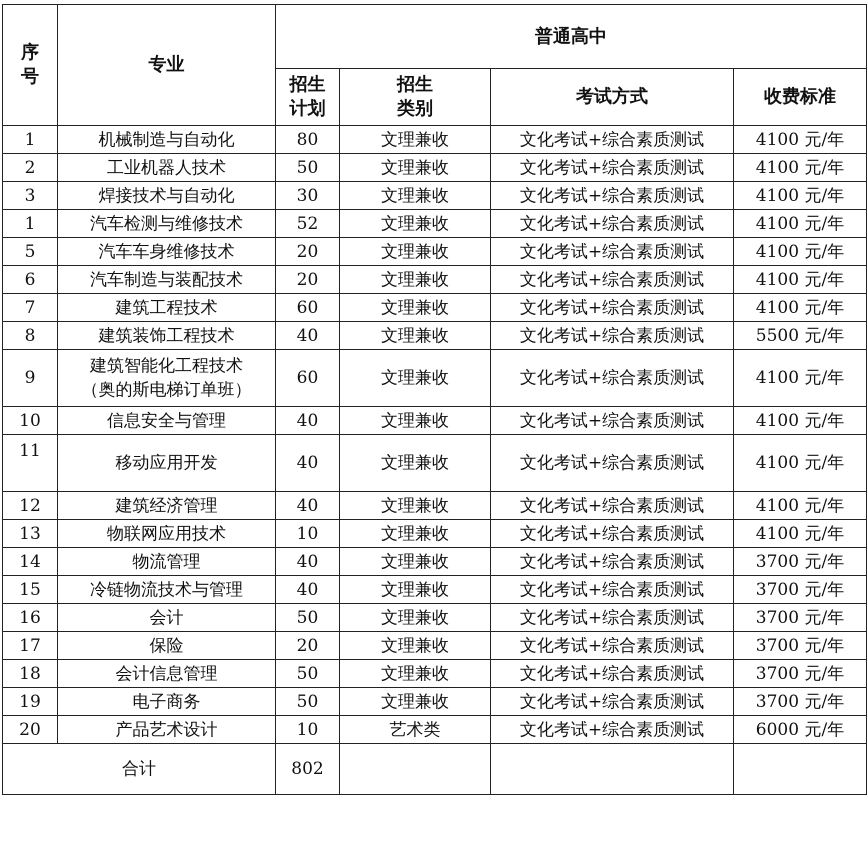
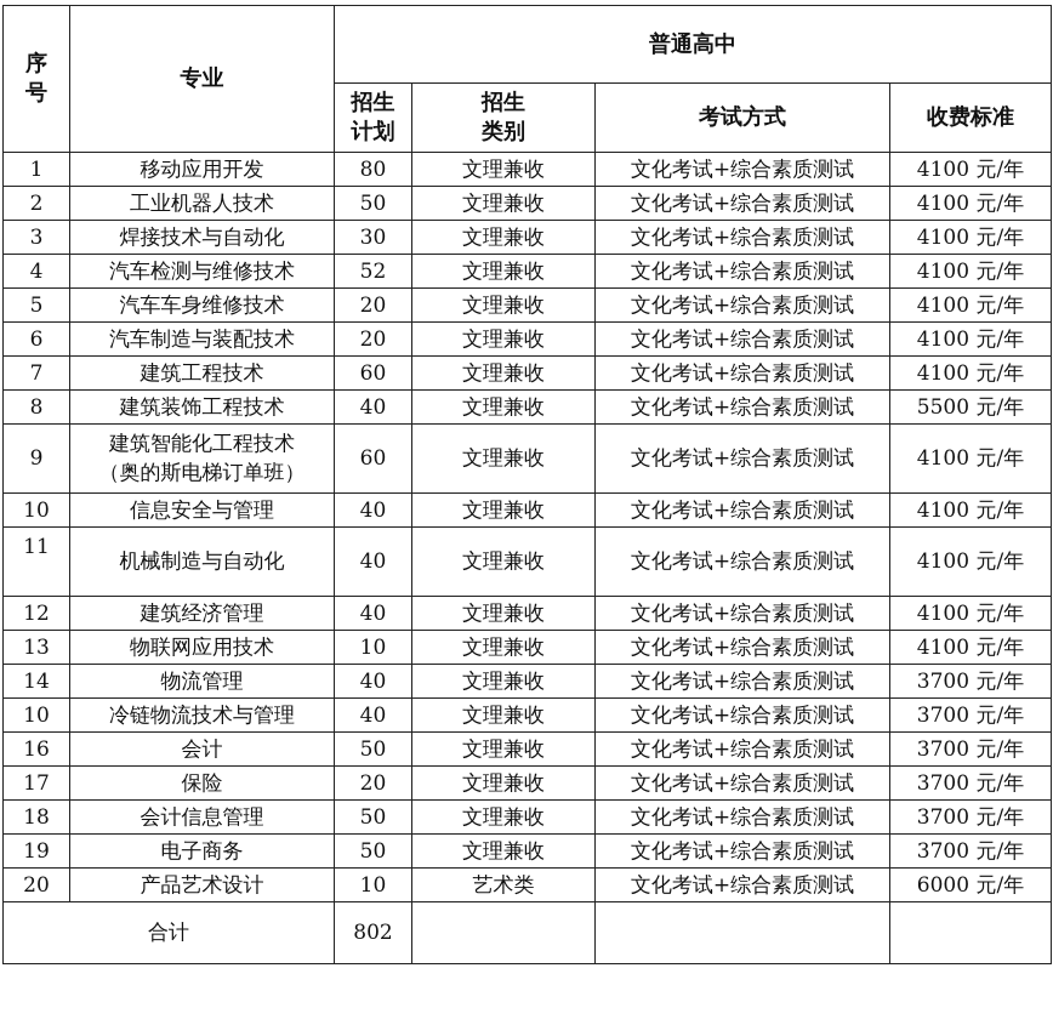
  序 号	专业	普通高中
  招生 计划	招生 类别	考试方式	收费标准
- 1	机械制造与自动化	80	文理兼收	文化考试+综合素质测试	4100 元/年
+ 1	移动应用开发	80	文理兼收	文化考试+综合素质测试	4100 元/年
  2	工业机器人技术	50	文理兼收	文化考试+综合素质测试	4100 元/年
  3	焊接技术与自动化	30	文理兼收	文化考试+综合素质测试	4100 元/年
- 1	汽车检测与维修技术	52	文理兼收	文化考试+综合素质测试	4100 元/年
+ 4	汽车检测与维修技术	52	文理兼收	文化考试+综合素质测试	4100 元/年
  5	汽车车身维修技术	20	文理兼收	文化考试+综合素质测试	4100 元/年
  6	汽车制造与装配技术	20	文理兼收	文化考试+综合素质测试	4100 元/年
  7	建筑工程技术	60	文理兼收	文化考试+综合素质测试	4100 元/年
  8	建筑装饰工程技术	40	文理兼收	文化考试+综合素质测试	5500 元/年
  9	建筑智能化工程技术（奥的斯电梯订单班）	60	文理兼收	文化考试+综合素质测试	4100 元/年
  10	信息安全与管理	40	文理兼收	文化考试+综合素质测试	4100 元/年
- 11	移动应用开发	40	文理兼收	文化考试+综合素质测试	4100 元/年
+ 11	机械制造与自动化	40	文理兼收	文化考试+综合素质测试	4100 元/年
  12	建筑经济管理	40	文理兼收	文化考试+综合素质测试	4100 元/年
  13	物联网应用技术	10	文理兼收	文化考试+综合素质测试	4100 元/年
  14	物流管理	40	文理兼收	文化考试+综合素质测试	3700 元/年
- 15	冷链物流技术与管理	40	文理兼收	文化考试+综合素质测试	3700 元/年
+ 10	冷链物流技术与管理	40	文理兼收	文化考试+综合素质测试	3700 元/年
  16	会计	50	文理兼收	文化考试+综合素质测试	3700 元/年
  17	保险	20	文理兼收	文化考试+综合素质测试	3700 元/年
  18	会计信息管理	50	文理兼收	文化考试+综合素质测试	3700 元/年
  19	电子商务	50	文理兼收	文化考试+综合素质测试	3700 元/年
  20	产品艺术设计	10	艺术类	文化考试+综合素质测试	6000 元/年
  合计	802
